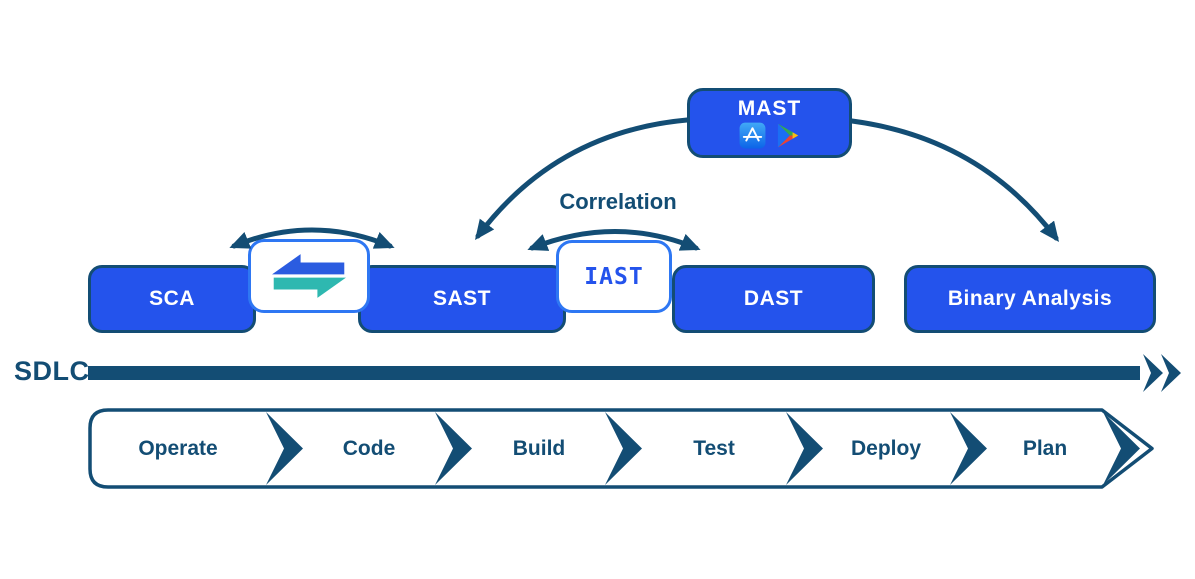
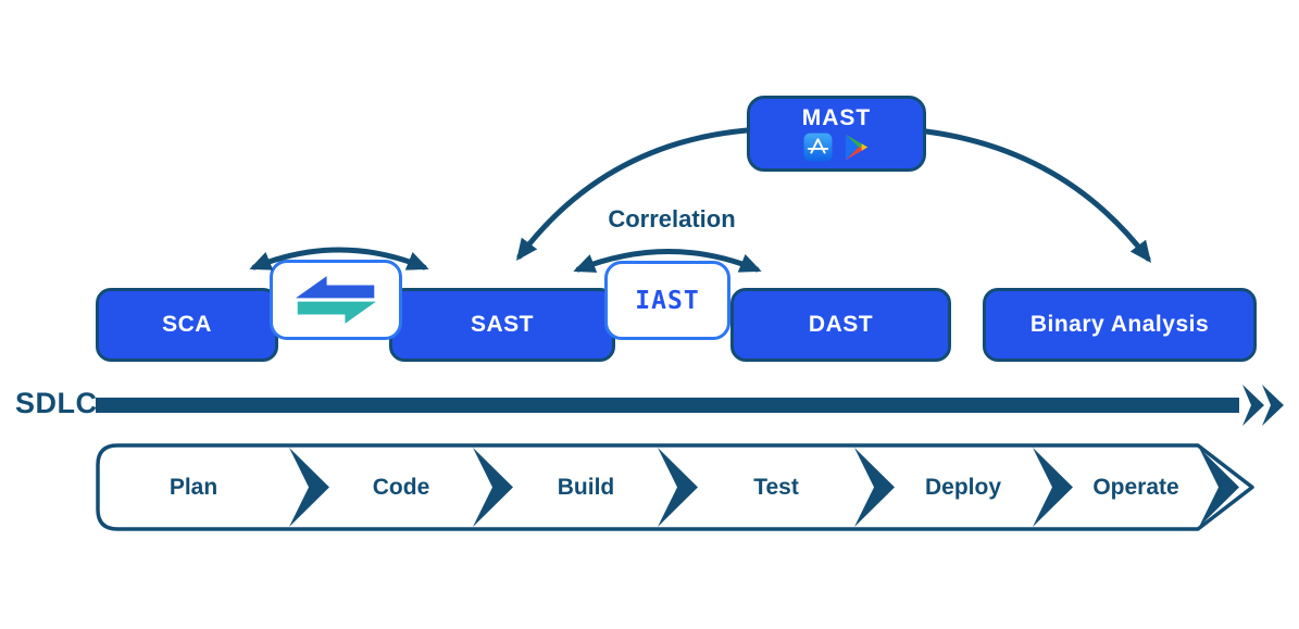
  MAST
  Correlation
  SCA
  SAST
  DAST
  Binary Analysis
  IAST
  SDLC
- Operate
+ Plan
  Code
  Build
  Test
  Deploy
- Plan
+ Operate
